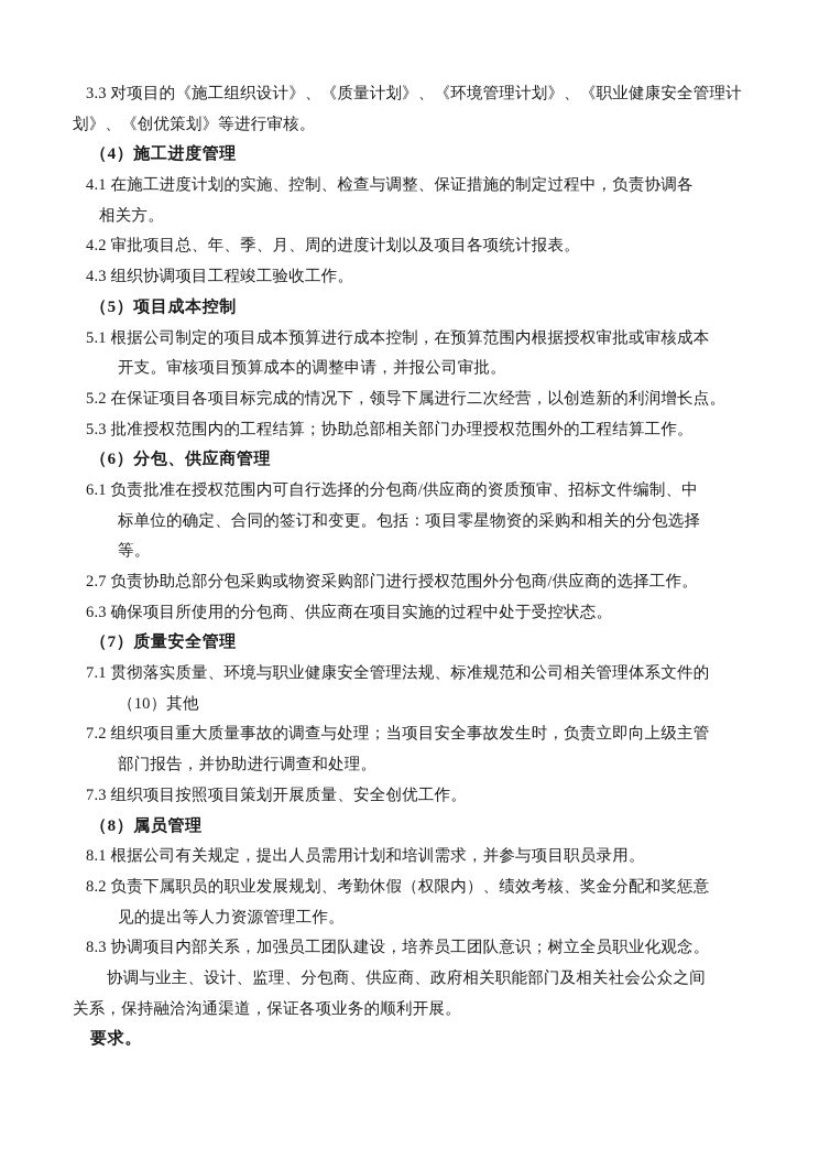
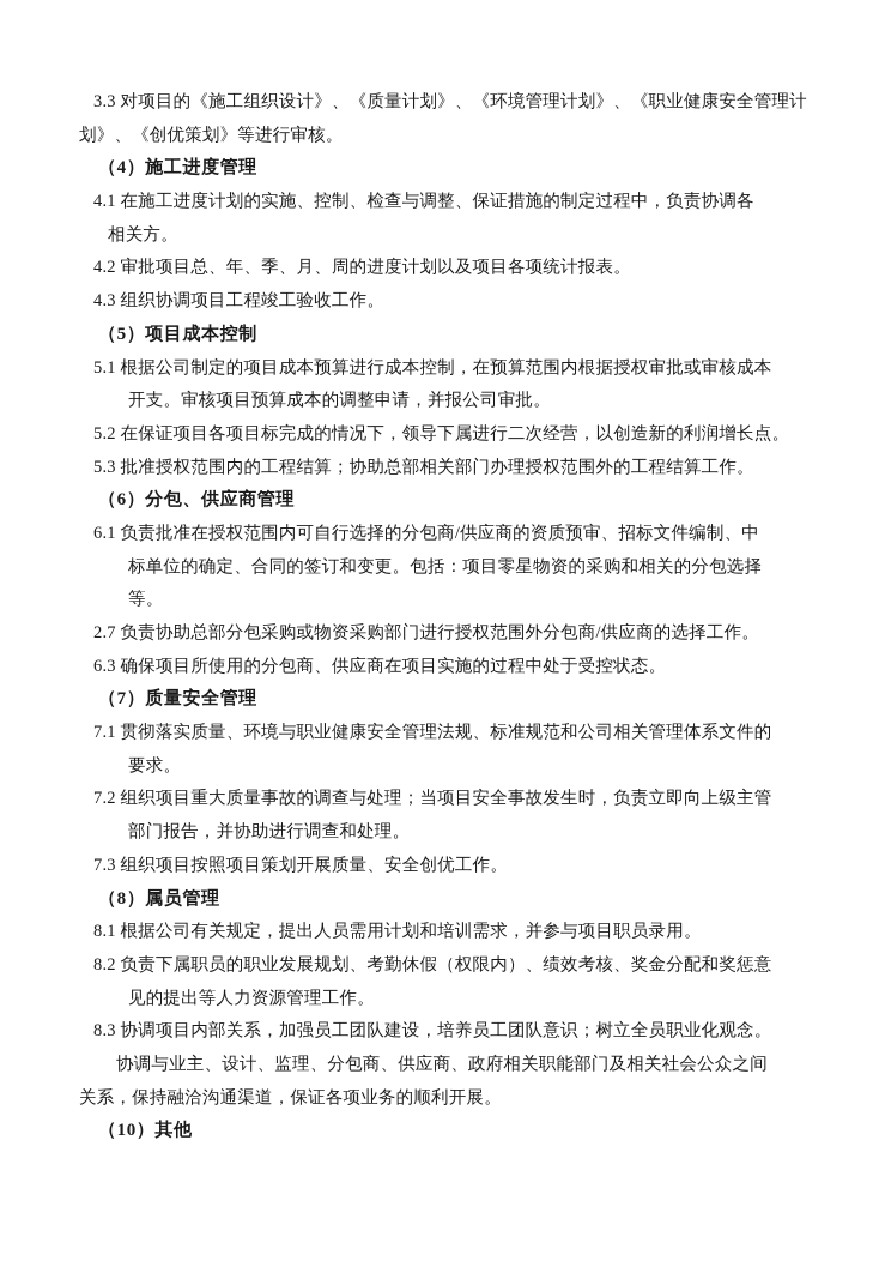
  3.3 对项目的《施工组织设计》、《质量计划》、《环境管理计划》、《职业健康安全管理计
  划》、《创优策划》等进行审核。
  （4）施工进度管理
  4.1 在施工进度计划的实施、控制、检查与调整、保证措施的制定过程中，负责协调各
  相关方。
  4.2 审批项目总、年、季、月、周的进度计划以及项目各项统计报表。
  4.3 组织协调项目工程竣工验收工作。
  （5）项目成本控制
  5.1 根据公司制定的项目成本预算进行成本控制，在预算范围内根据授权审批或审核成本
  开支。审核项目预算成本的调整申请，并报公司审批。
  5.2 在保证项目各项目标完成的情况下，领导下属进行二次经营，以创造新的利润增长点。
  5.3 批准授权范围内的工程结算；协助总部相关部门办理授权范围外的工程结算工作。
  （6）分包、供应商管理
  6.1 负责批准在授权范围内可自行选择的分包商/供应商的资质预审、招标文件编制、中
  标单位的确定、合同的签订和变更。包括：项目零星物资的采购和相关的分包选择
  等。
  2.7 负责协助总部分包采购或物资采购部门进行授权范围外分包商/供应商的选择工作。
  6.3 确保项目所使用的分包商、供应商在项目实施的过程中处于受控状态。
  （7）质量安全管理
  7.1 贯彻落实质量、环境与职业健康安全管理法规、标准规范和公司相关管理体系文件的
- （10）其他
+ 要求。
  7.2 组织项目重大质量事故的调查与处理；当项目安全事故发生时，负责立即向上级主管
  部门报告，并协助进行调查和处理。
  7.3 组织项目按照项目策划开展质量、安全创优工作。
  （8）属员管理
  8.1 根据公司有关规定，提出人员需用计划和培训需求，并参与项目职员录用。
  8.2 负责下属职员的职业发展规划、考勤休假（权限内）、绩效考核、奖金分配和奖惩意
  见的提出等人力资源管理工作。
  8.3 协调项目内部关系，加强员工团队建设，培养员工团队意识；树立全员职业化观念。
  协调与业主、设计、监理、分包商、供应商、政府相关职能部门及相关社会公众之间
  关系，保持融洽沟通渠道，保证各项业务的顺利开展。
- 要求。
+ （10）其他
